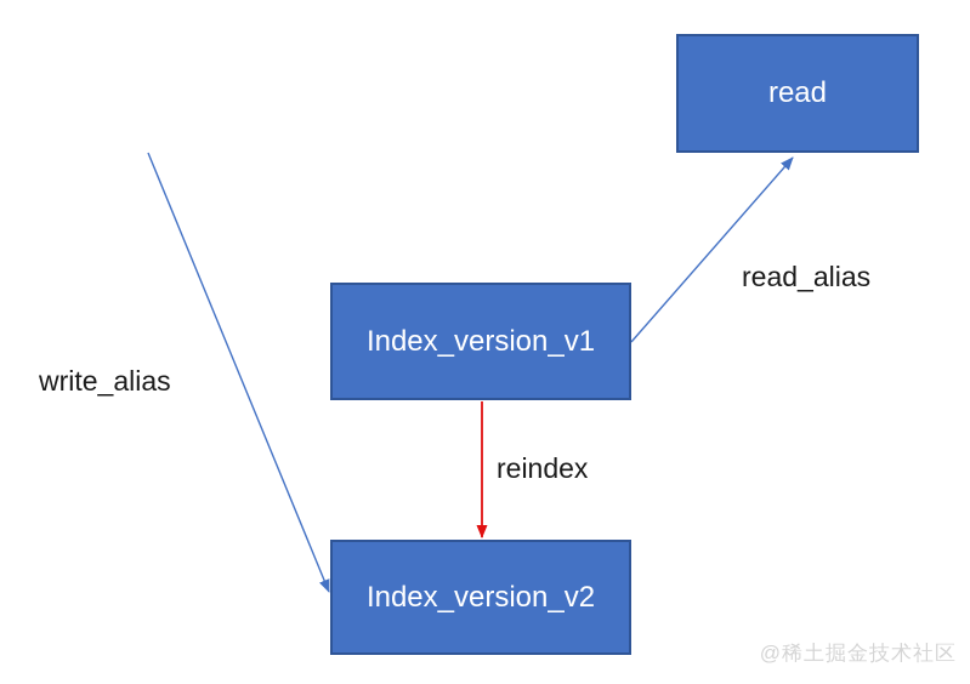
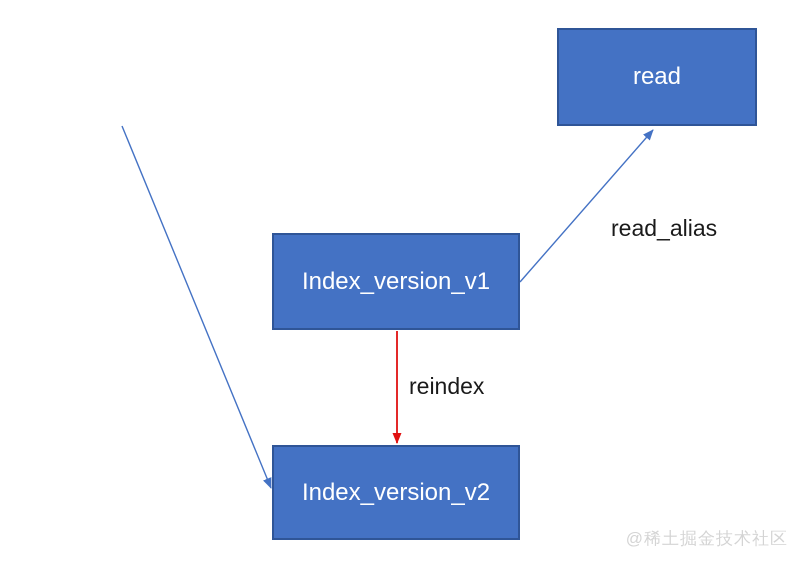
  read
  Index_version_v1
  Index_version_v2
- write_alias
  read_alias
  reindex
  @稀土掘金技术社区
